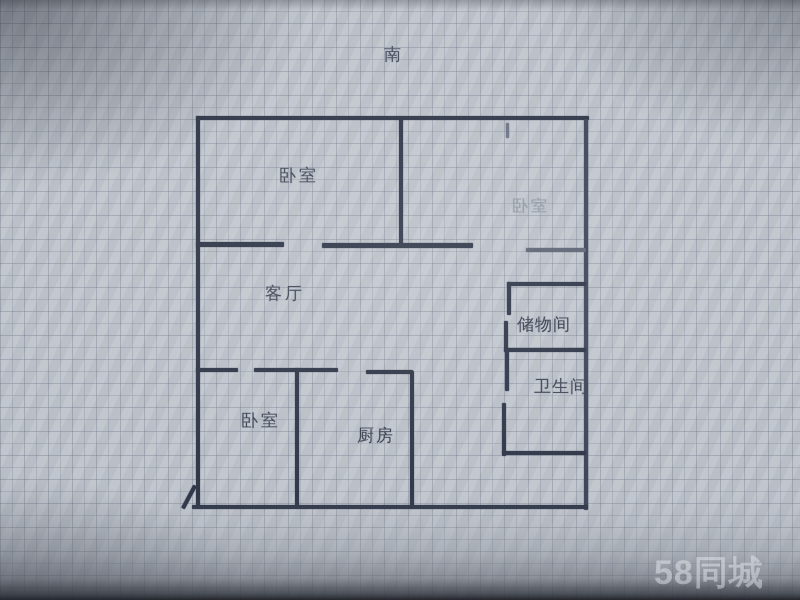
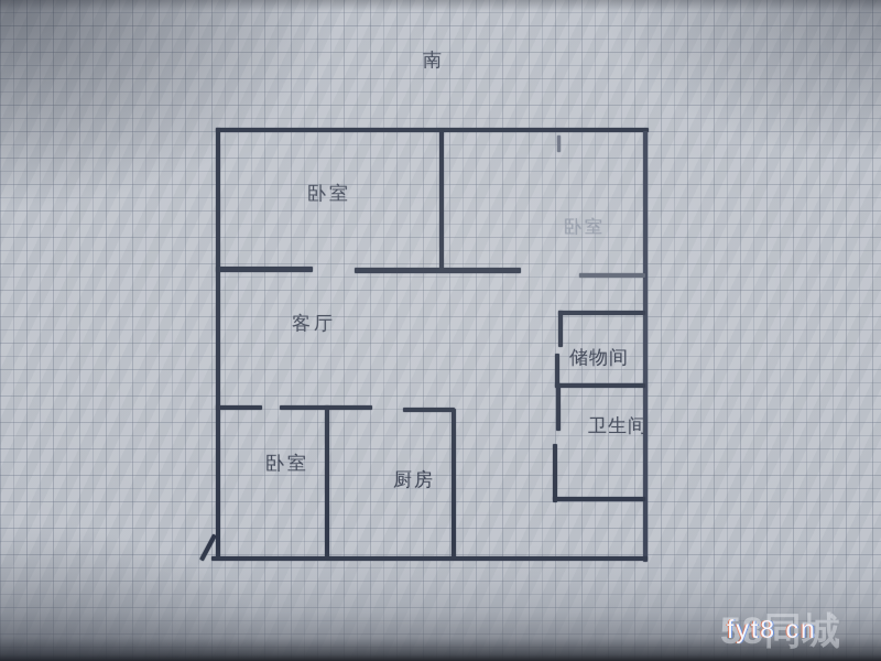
  58同城
+ fyt8 cn
